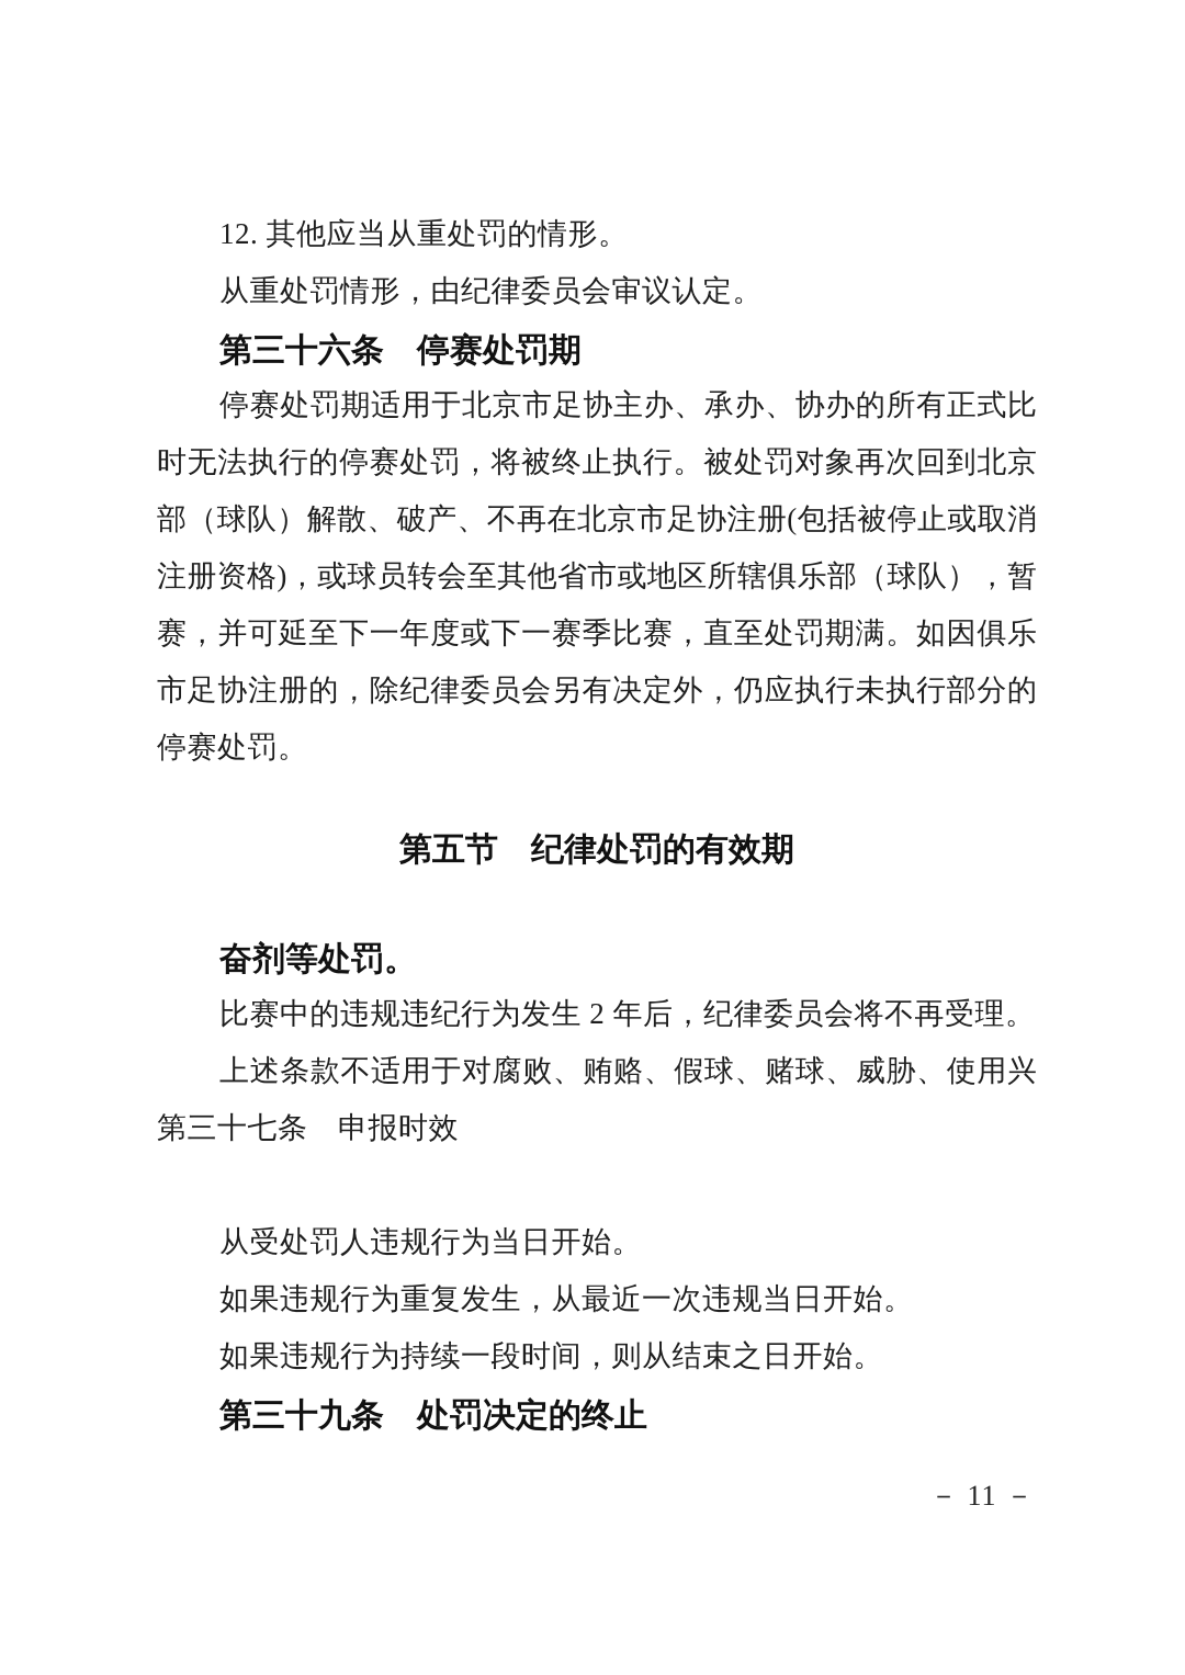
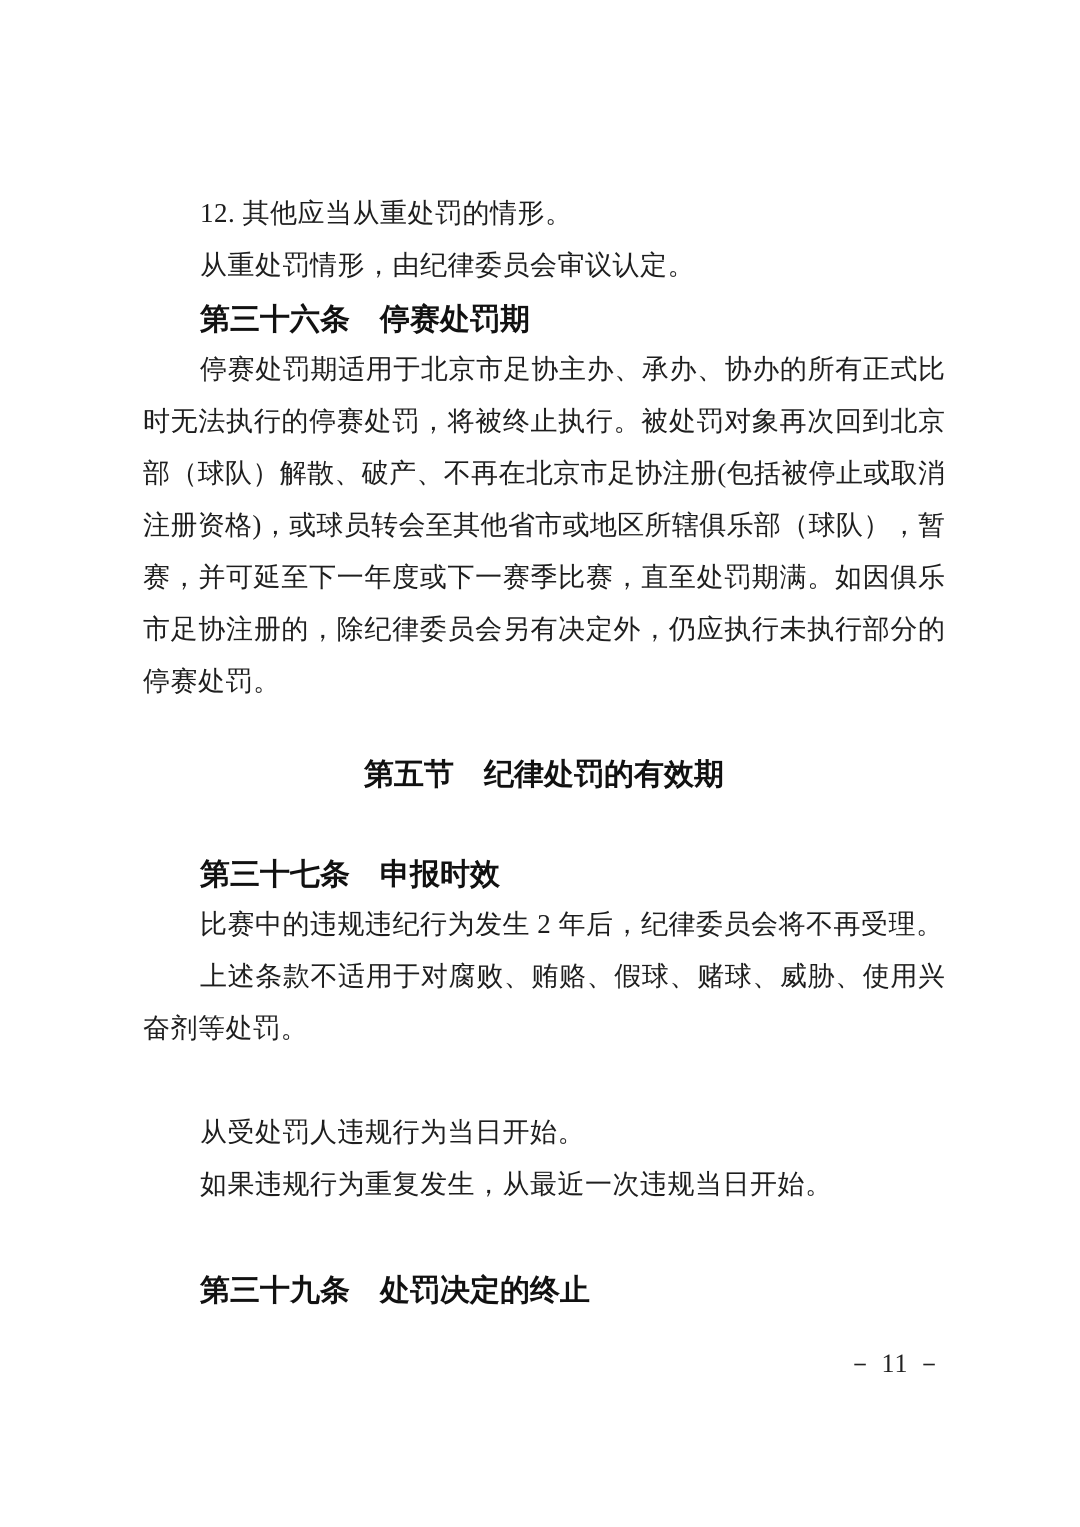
  12. 其他应当从重处罚的情形。
  从重处罚情形，由纪律委员会审议认定。
  第三十六条 停赛处罚期
  停赛处罚期适用于北京市足协主办、承办、协办的所有正式比
  时无法执行的停赛处罚，将被终止执行。被处罚对象再次回到北京
  部（球队）解散、破产、不再在北京市足协注册(包括被停止或取消
  注册资格)，或球员转会至其他省市或地区所辖俱乐部（球队），暂
  赛，并可延至下一年度或下一赛季比赛，直至处罚期满。如因俱乐
  市足协注册的，除纪律委员会另有决定外，仍应执行未执行部分的
  停赛处罚。
  第五节 纪律处罚的有效期
- 奋剂等处罚。
+ 第三十七条 申报时效
  比赛中的违规违纪行为发生 2 年后，纪律委员会将不再受理。
  上述条款不适用于对腐败、贿赂、假球、赌球、威胁、使用兴
- 第三十七条 申报时效
+ 奋剂等处罚。
  从受处罚人违规行为当日开始。
  如果违规行为重复发生，从最近一次违规当日开始。
- 如果违规行为持续一段时间，则从结束之日开始。
  第三十九条 处罚决定的终止
  － 11 －
